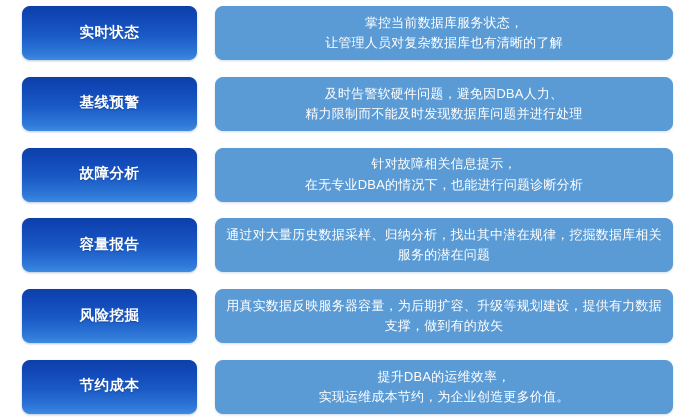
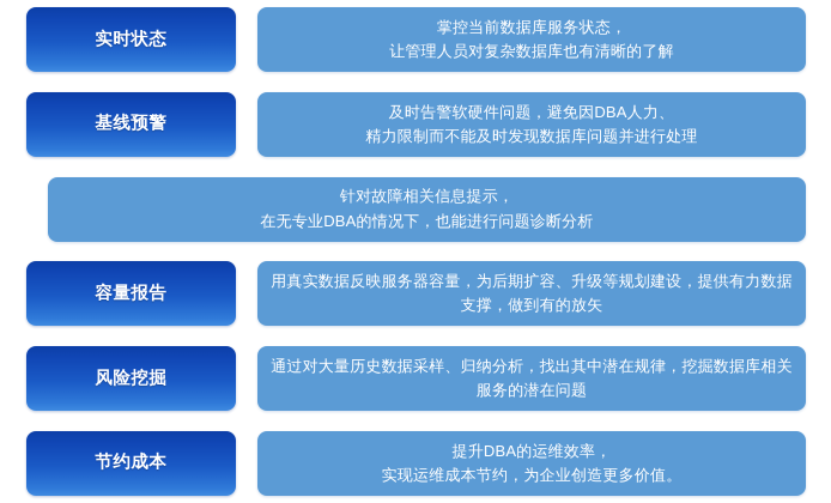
  实时状态
  掌控当前数据库服务状态，
  让管理人员对复杂数据库也有清晰的了解
  基线预警
  及时告警软硬件问题，避免因DBA人力、
  精力限制而不能及时发现数据库问题并进行处理
- 故障分析
  针对故障相关信息提示，
  在无专业DBA的情况下，也能进行问题诊断分析
  容量报告
- 通过对大量历史数据采样、归纳分析，找出其中潜在规律，挖掘数据库相关服务的潜在问题
+ 用真实数据反映服务器容量，为后期扩容、升级等规划建设，提供有力数据支撑，做到有的放矢
  风险挖掘
- 用真实数据反映服务器容量，为后期扩容、升级等规划建设，提供有力数据支撑，做到有的放矢
+ 通过对大量历史数据采样、归纳分析，找出其中潜在规律，挖掘数据库相关服务的潜在问题
  节约成本
  提升DBA的运维效率，
  实现运维成本节约，为企业创造更多价值。
